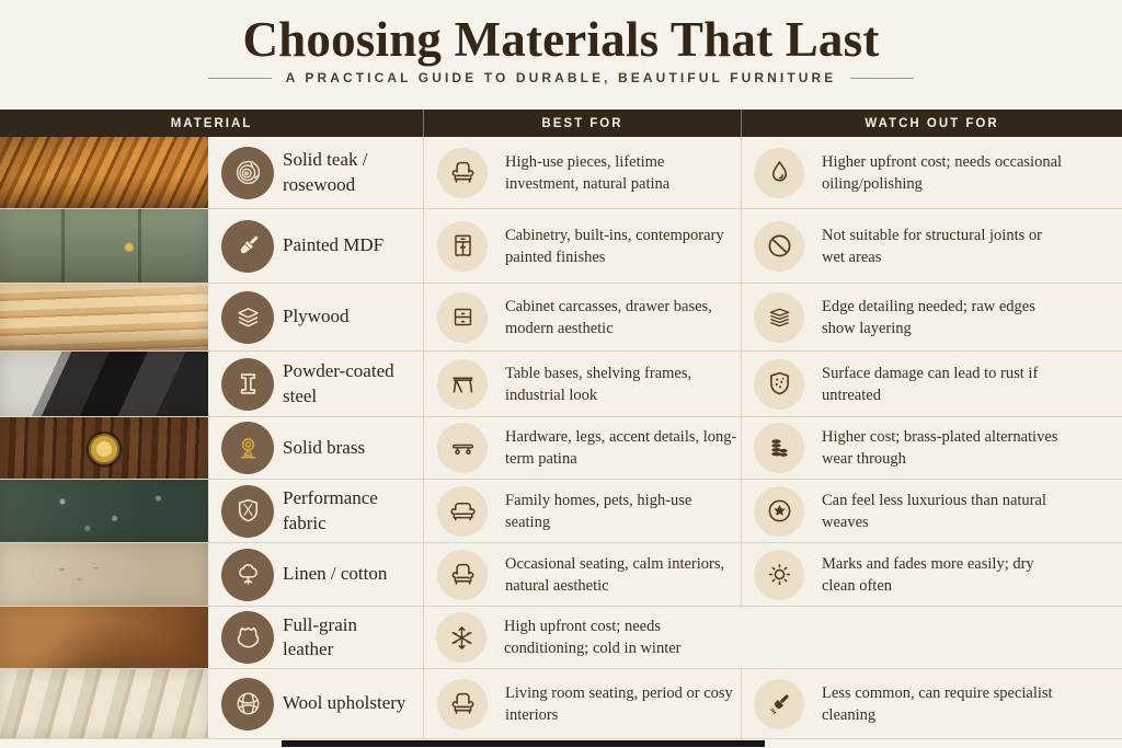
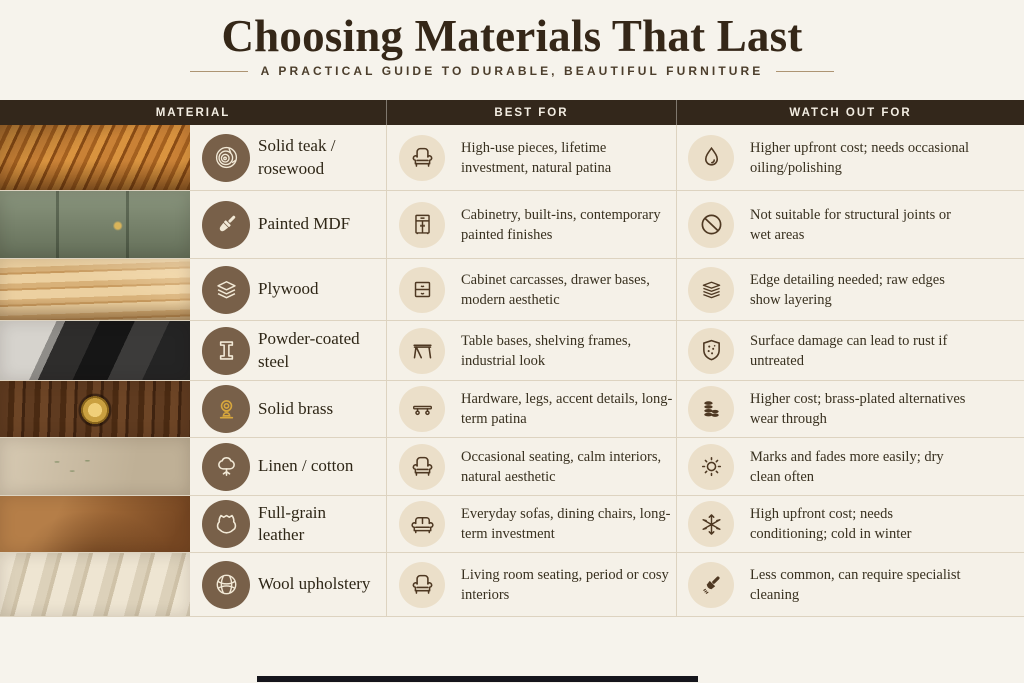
  Choosing Materials That Last
  A PRACTICAL GUIDE TO DURABLE, BEAUTIFUL FURNITURE
  MATERIAL
  BEST FOR
  WATCH OUT FOR
  Solid teak / rosewood
  High-use pieces, lifetime investment, natural patina
  Higher upfront cost; needs occasional oiling/polishing
  Painted MDF
  Cabinetry, built-ins, contemporary painted finishes
  Not suitable for structural joints or wet areas
  Plywood
  Cabinet carcasses, drawer bases, modern aesthetic
  Edge detailing needed; raw edges show layering
  Powder-coated steel
  Table bases, shelving frames, industrial look
  Surface damage can lead to rust if untreated
  Solid brass
  Hardware, legs, accent details, long-term patina
  Higher cost; brass-plated alternatives wear through
- Performance fabric
- Family homes, pets, high-use seating
- Can feel less luxurious than natural weaves
  Linen / cotton
  Occasional seating, calm interiors, natural aesthetic
  Marks and fades more easily; dry clean often
  Full-grain leather
+ Everyday sofas, dining chairs, long-term investment
  High upfront cost; needs conditioning; cold in winter
  Wool upholstery
  Living room seating, period or cosy interiors
  Less common, can require specialist cleaning
